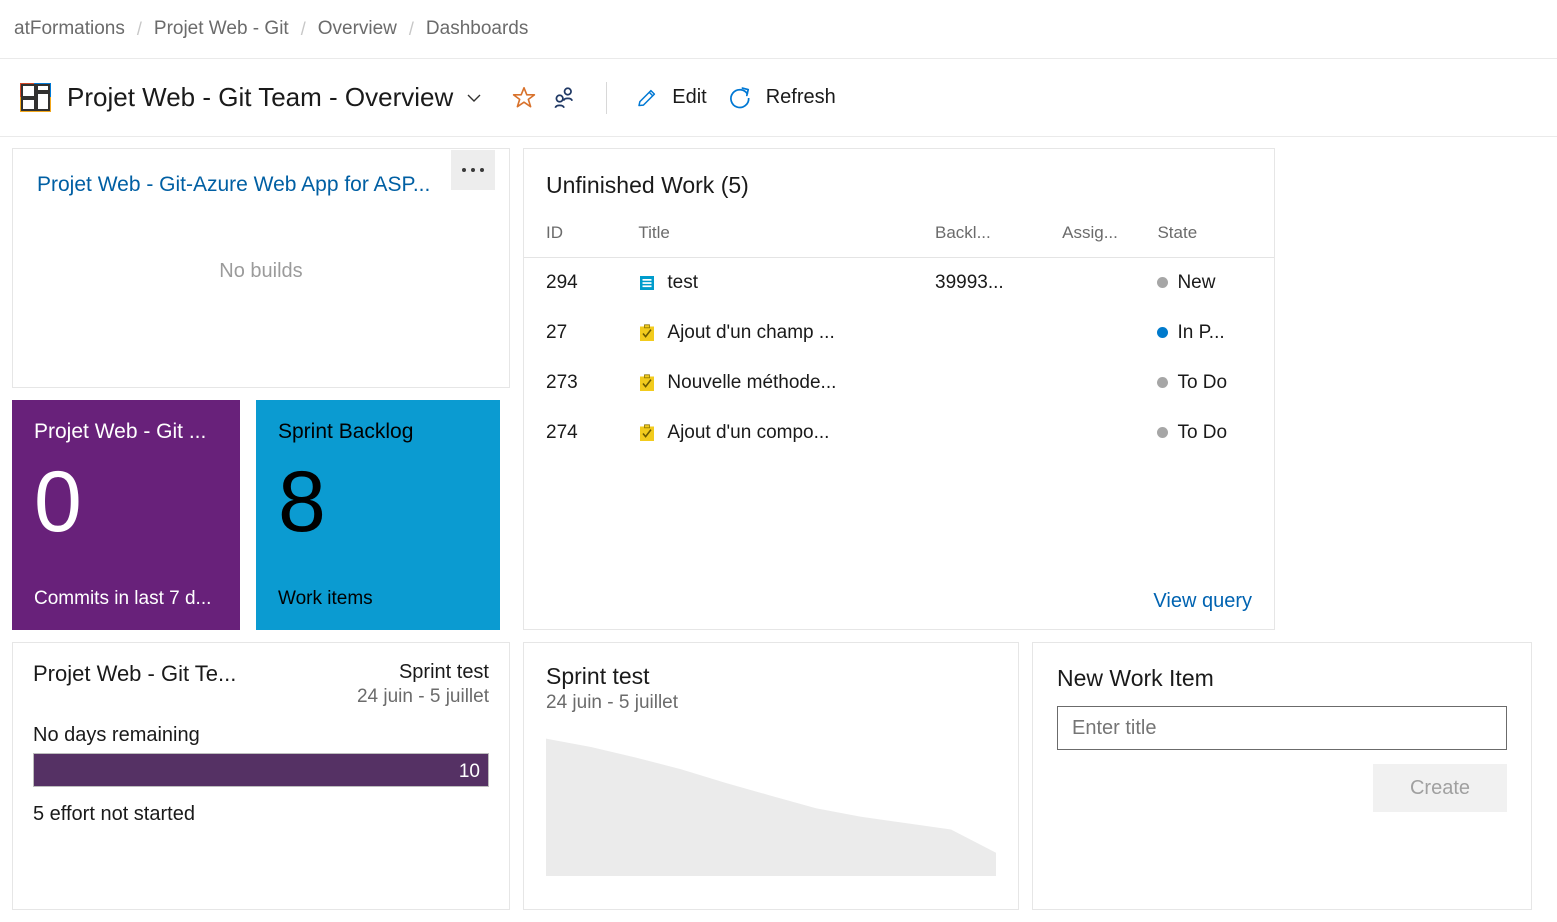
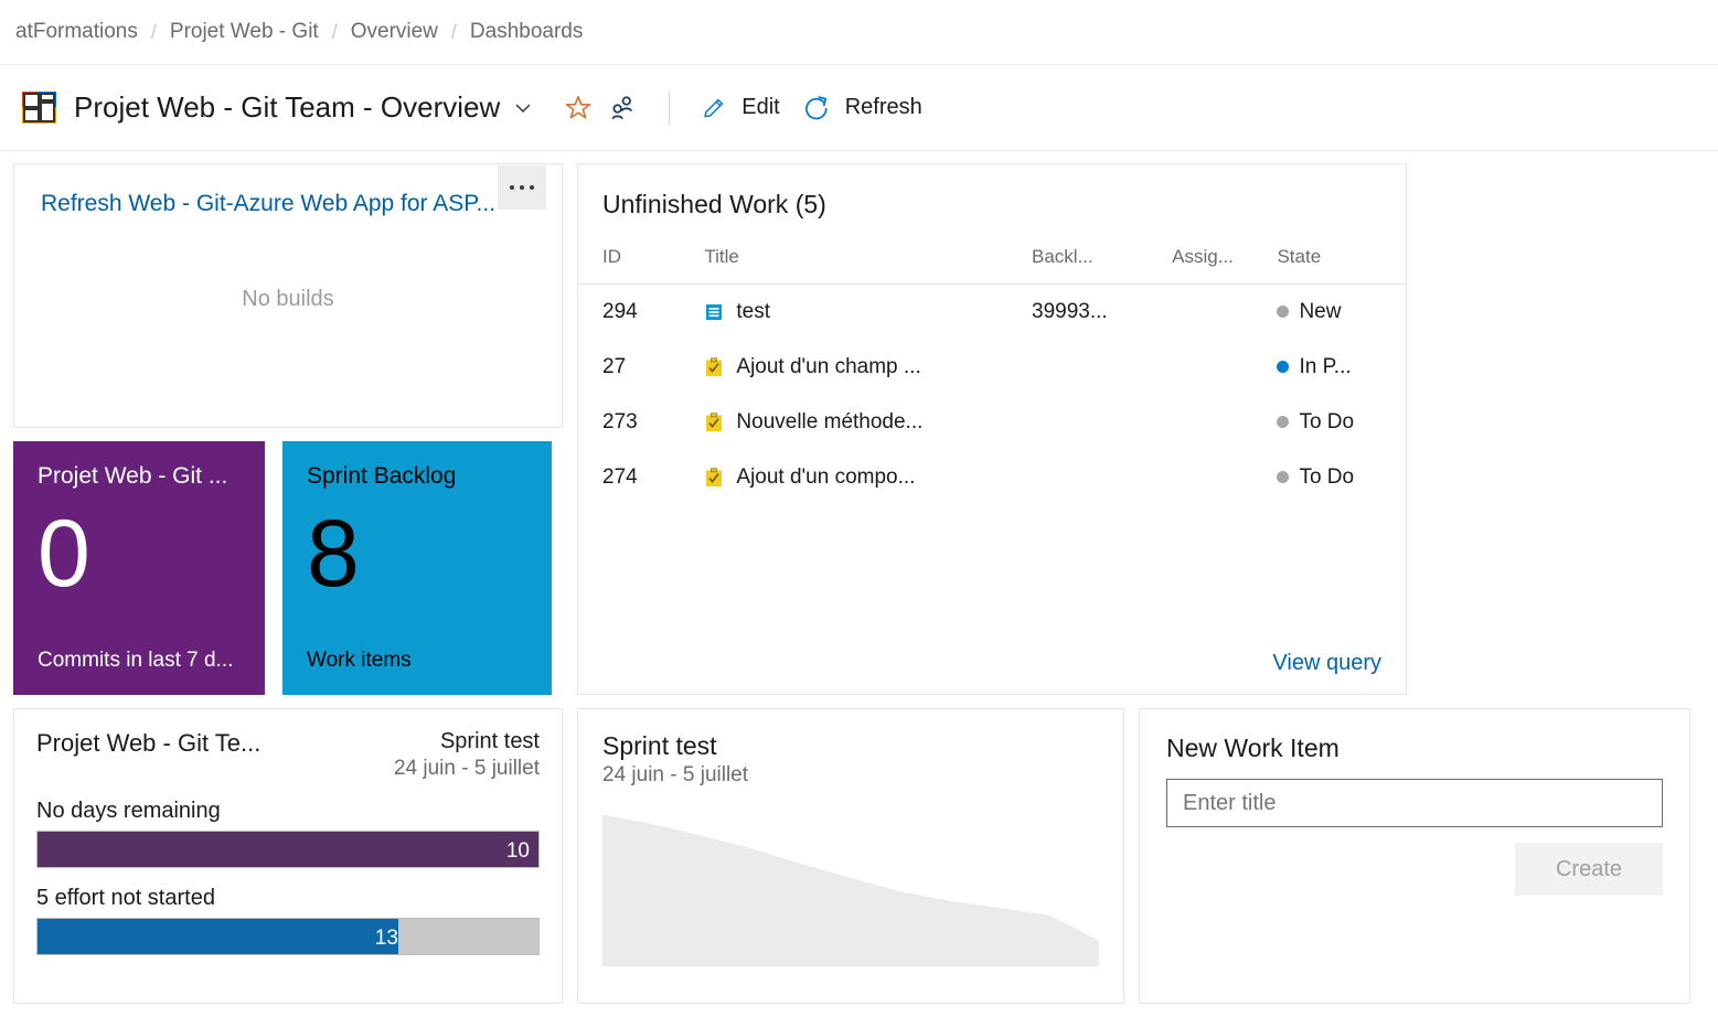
  atFormations
  /
  Projet Web - Git
  /
  Overview
  /
  Dashboards
  Projet Web - Git Team - Overview
  Edit
  Refresh
- Projet Web - Git-Azure Web App for ASP...
+ Refresh Web - Git-Azure Web App for ASP...
  No builds
  Projet Web - Git ...
  0
  Commits in last 7 d...
  Sprint Backlog
  8
  Work items
  Unfinished Work (5)
  ID	Title	Backl...	Assig...	State
  294	test	39993...		New
  27	Ajout d'un champ ...			In P...
  273	Nouvelle méthode...			To Do
  274	Ajout d'un compo...			To Do
  View query
  Projet Web - Git Te...
  Sprint test
  24 juin - 5 juillet
  No days remaining
  10
  5 effort not started
+ 13
  Sprint test
  24 juin - 5 juillet
  New Work Item
  Enter title
  Create
